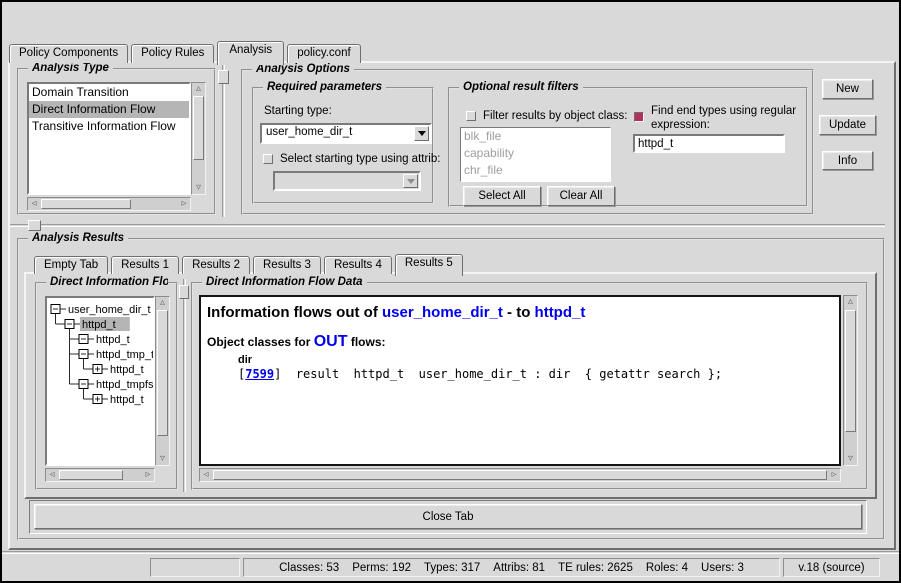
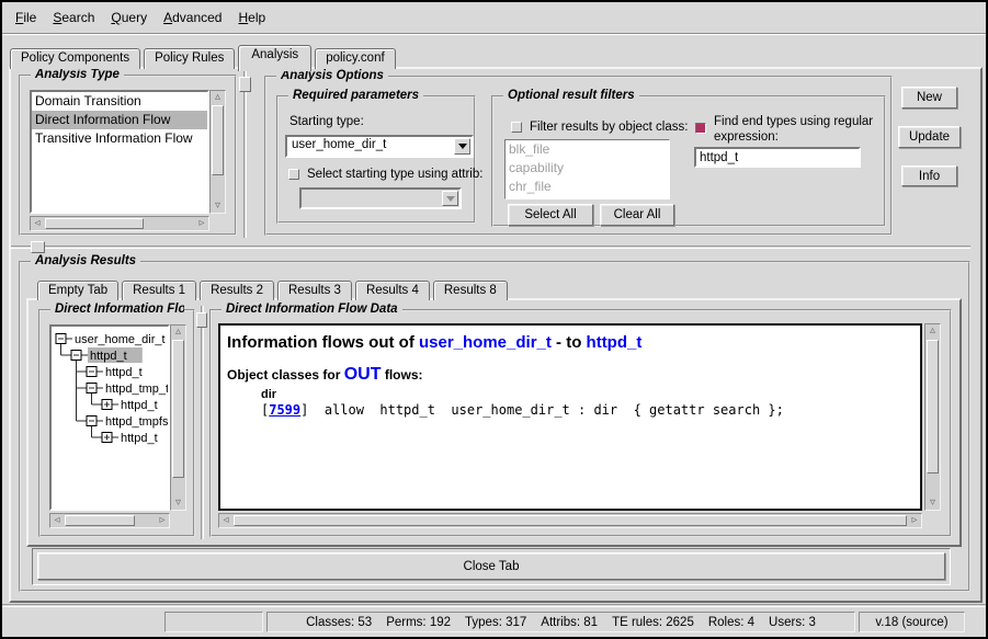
+ File
+ Search
+ Query
+ Advanced
+ Help
  Policy Components
  Policy Rules
  Analysis
  policy.conf
  Analysis Type
  Domain Transition
  Direct Information Flow
  Transitive Information Flow
  ▵
  ▿
  ◃
  ▹
  Analysis Options
  Required parameters
  Starting type:
  user_home_dir_t
  Select starting type using attrib:
  Optional result filters
  Filter results by object class:
  blk_file
  capability
  chr_file
  Select All
  Clear All
  Find end types using regular expression:
  httpd_t
  New
  Update
  Info
  Analysis Results
  Empty Tab
  Results 1
  Results 2
  Results 3
  Results 4
- Results 5
+ Results 8
  Direct Information Flo
  user_home_dir_t
  httpd_t
  httpd_t
  httpd_tmp_t
  httpd_t
  httpd_tmpfs
  httpd_t
  ▵
  ▿
  ◃
  ▹
  Direct Information Flow Data
  Information flows out of user_home_dir_t - to httpd_t
  Object classes for OUT flows:
  dir
- [7599] result httpd_t user_home_dir_t : dir { getattr search };
+ [7599] allow httpd_t user_home_dir_t : dir { getattr search };
  ▵
  ▿
  ◃
  ▹
  Close Tab
  Classes: 53
  Perms: 192
  Types: 317
  Attribs: 81
  TE rules: 2625
  Roles: 4
  Users: 3
  v.18 (source)
